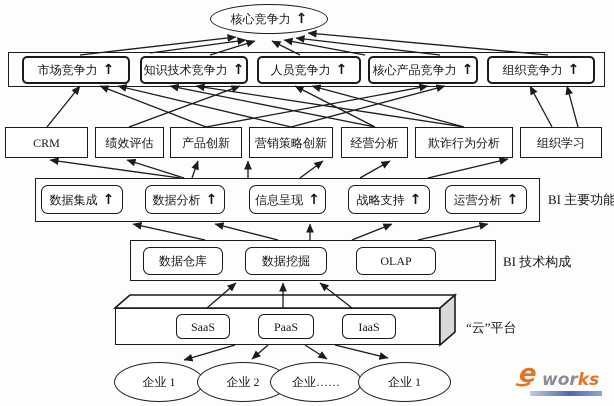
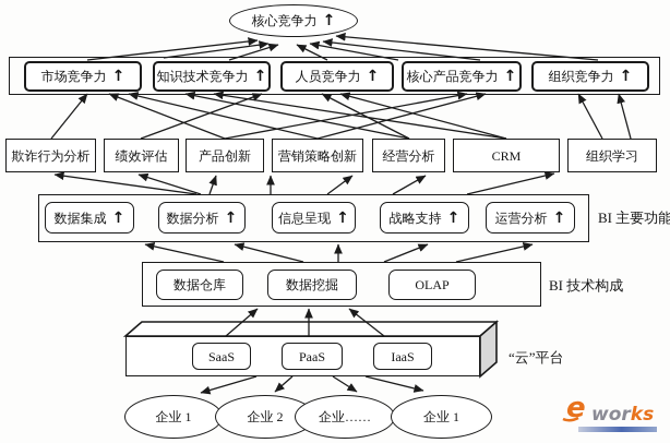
  核心竞争力
  ↑
  市场竞争力
  ↑
  知识技术竞争力
  ↑
  人员竞争力
  ↑
  核心产品竞争力
  ↑
  组织竞争力
  ↑
- CRM
+ 欺诈行为分析
  绩效评估
  产品创新
  营销策略创新
  经营分析
- 欺诈行为分析
+ CRM
  组织学习
  数据集成
  ↑
  数据分析
  ↑
  信息呈现
  ↑
  战略支持
  ↑
  运营分析
  ↑
  BI 主要功能
  数据仓库
  数据挖掘
  OLAP
  BI 技术构成
  SaaS
  PaaS
  IaaS
  “云”平台
  企业 1
  企业 2
  企业……
  企业 1
  e
  wor
  ks
